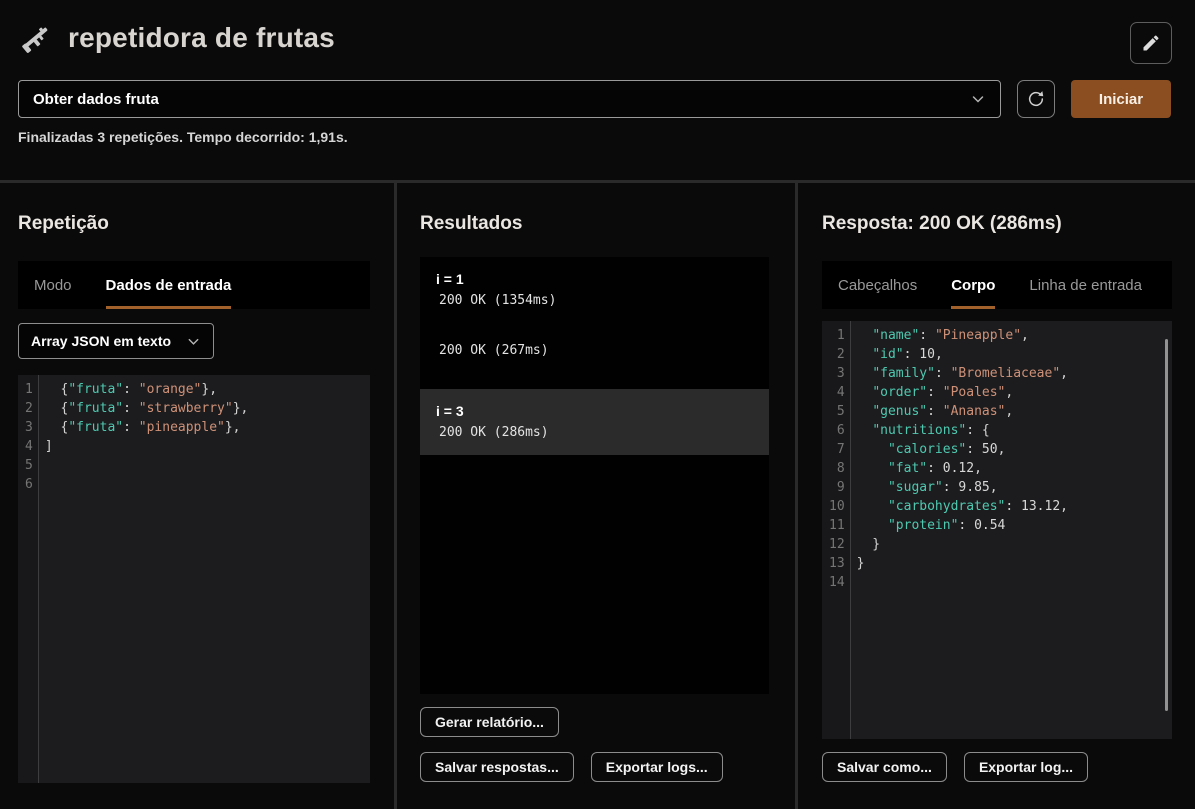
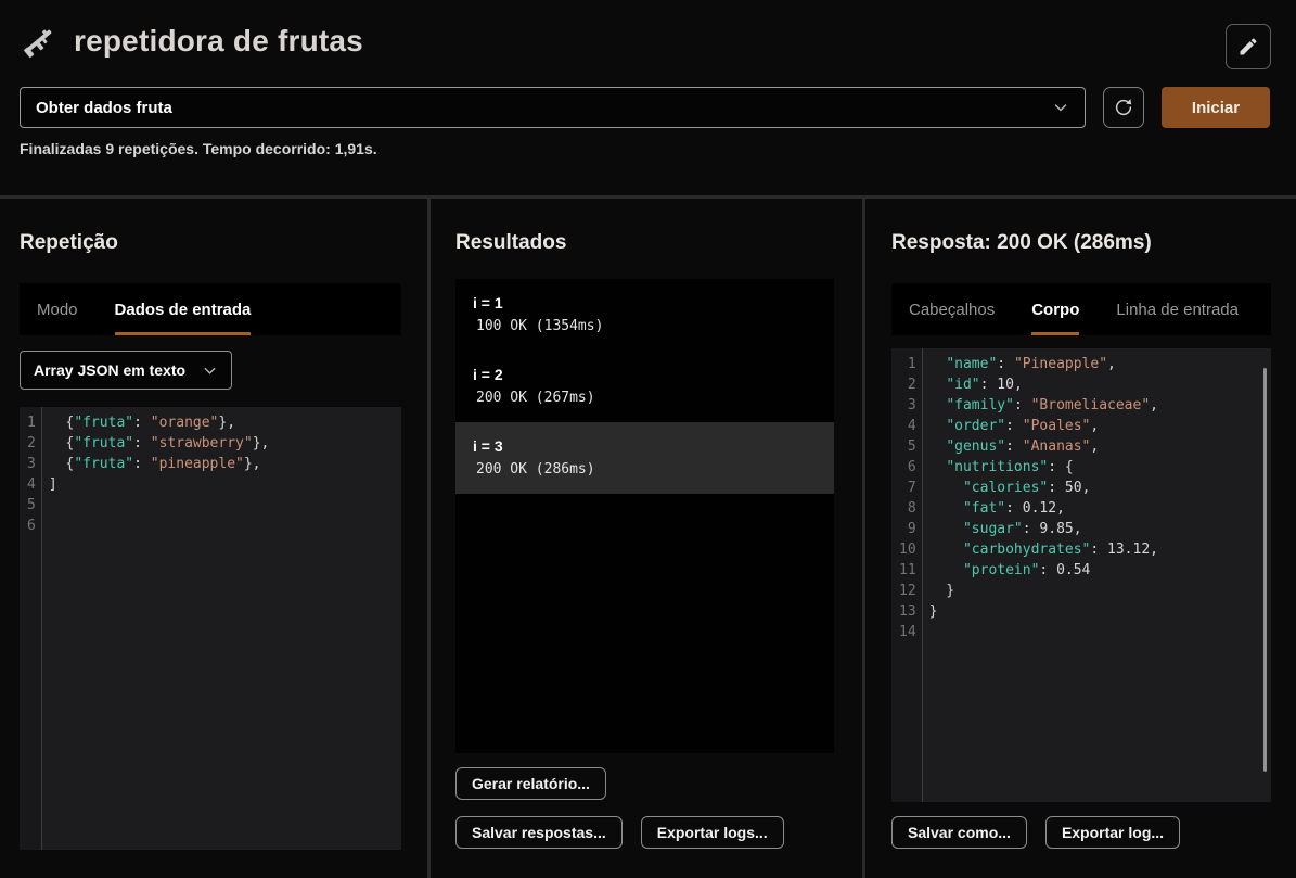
  repetidora de frutas
  Obter dados fruta
  Iniciar
- Finalizadas 3 repetições. Tempo decorrido: 1,91s.
+ Finalizadas 9 repetições. Tempo decorrido: 1,91s.
  Repetição
  Modo
  Dados de entrada
  Array JSON em texto
  1
  2
  3
  4
  5
  6
  {"fruta": "orange"},
  {"fruta": "strawberry"},
  {"fruta": "pineapple"},
  ]
  Resultados
  i = 1
- 200 OK (1354ms)
+ 100 OK (1354ms)
+ i = 2
  200 OK (267ms)
  i = 3
  200 OK (286ms)
  Gerar relatório...
  Salvar respostas...
  Exportar logs...
  Resposta: 200 OK (286ms)
  Cabeçalhos
  Corpo
  Linha de entrada
  1
  2
  3
  4
  5
  6
  7
  8
  9
  10
  11
  12
  13
  14
  "name": "Pineapple",
  "id": 10,
  "family": "Bromeliaceae",
  "order": "Poales",
  "genus": "Ananas",
  "nutritions": {
  "calories": 50,
  "fat": 0.12,
  "sugar": 9.85,
  "carbohydrates": 13.12,
  "protein": 0.54
  }
  }
  Salvar como...
  Exportar log...
